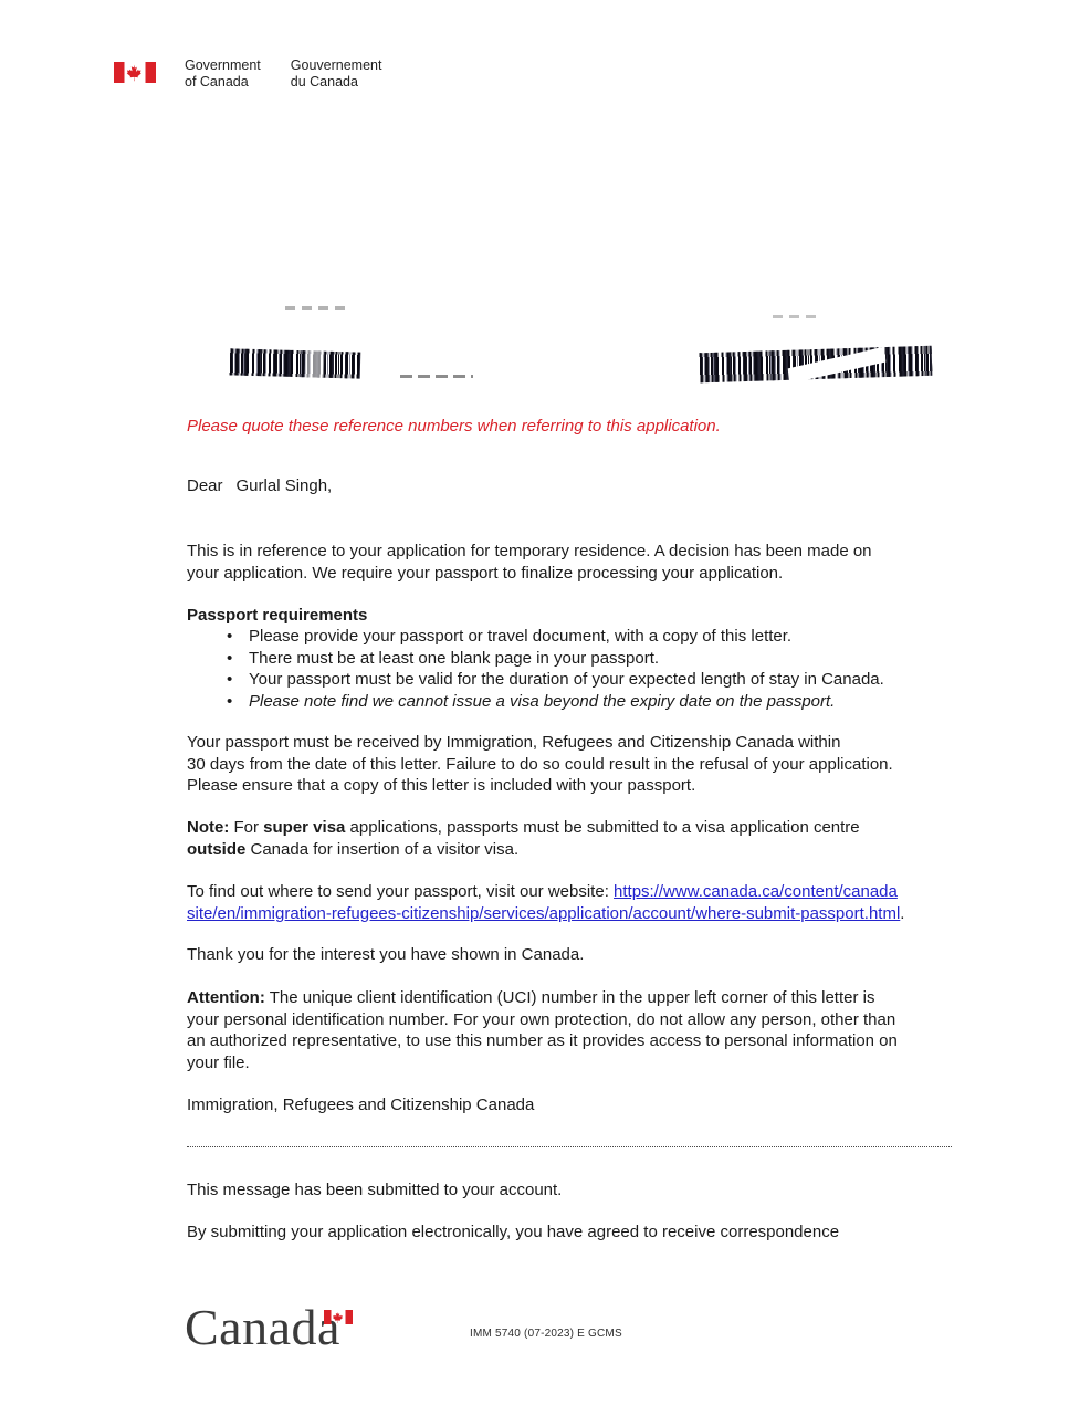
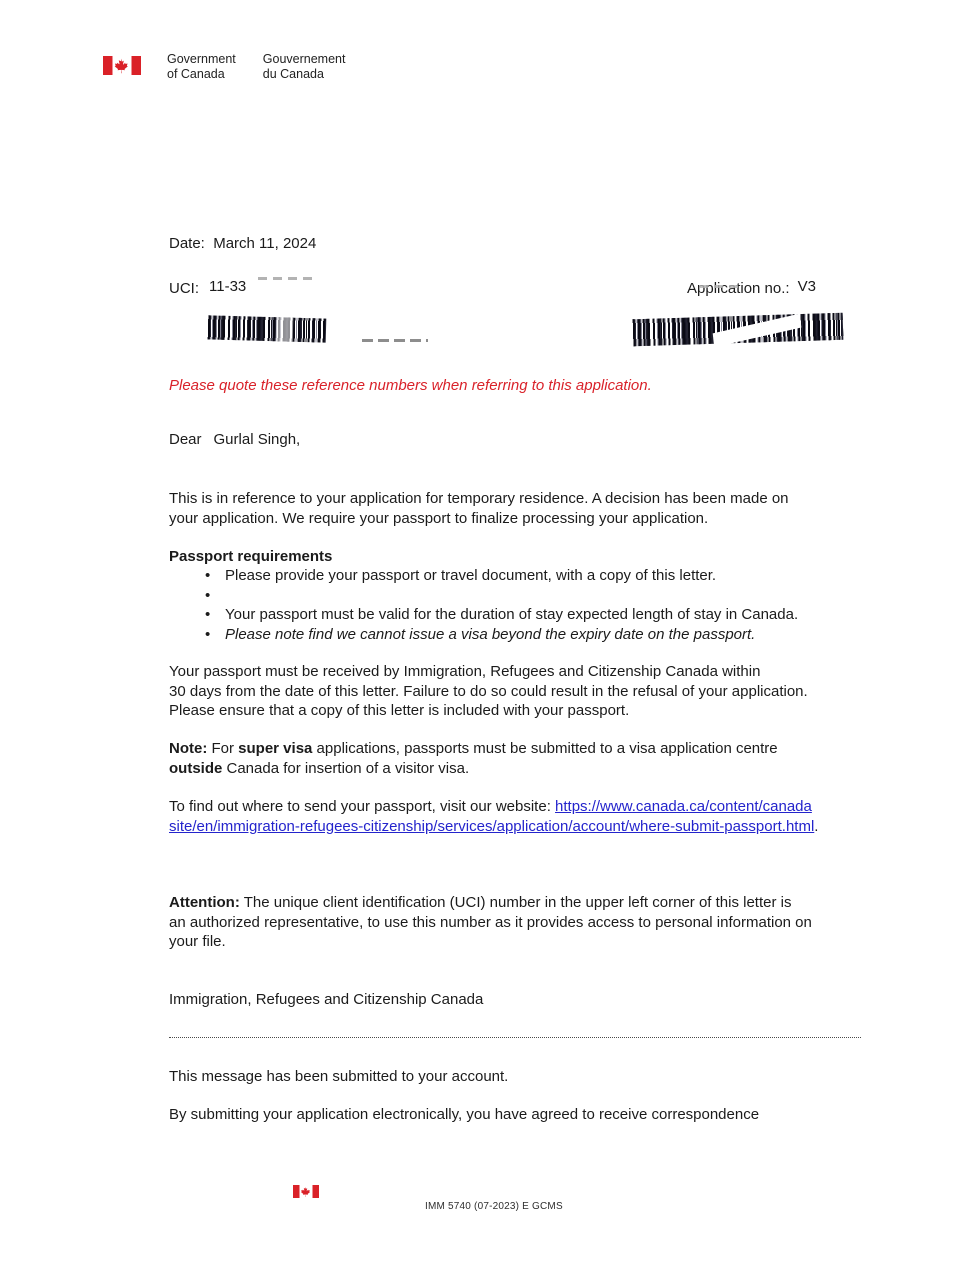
  Government
  of Canada
  Gouvernement
  du Canada
+ Date: March 11, 2024
+ UCI: 11-33
+ Application no.: V3
  Please quote these reference numbers when referring to this application.
  Dear Gurlal Singh,
  This is in reference to your application for temporary residence. A decision has been made on
  your application. We require your passport to finalize processing your application.
  Passport requirements
  •
  Please provide your passport or travel document, with a copy of this letter.
  •
- There must be at least one blank page in your passport.
  •
- Your passport must be valid for the duration of your expected length of stay in Canada.
+ Your passport must be valid for the duration of stay expected length of stay in Canada.
  •
  Please note find we cannot issue a visa beyond the expiry date on the passport.
  Your passport must be received by Immigration, Refugees and Citizenship Canada within
  30 days from the date of this letter. Failure to do so could result in the refusal of your application.
  Please ensure that a copy of this letter is included with your passport.
  Note: For super visa applications, passports must be submitted to a visa application centre
  outside Canada for insertion of a visitor visa.
  To find out where to send your passport, visit our website: https://www.canada.ca/content/canada
  site/en/immigration-refugees-citizenship/services/application/account/where-submit-passport.html.
- Thank you for the interest you have shown in Canada.
  Attention: The unique client identification (UCI) number in the upper left corner of this letter is
- your personal identification number. For your own protection, do not allow any person, other than
  an authorized representative, to use this number as it provides access to personal information on
  your file.
  Immigration, Refugees and Citizenship Canada
  This message has been submitted to your account.
  By submitting your application electronically, you have agreed to receive correspondence
- Canada
  IMM 5740 (07-2023) E GCMS
